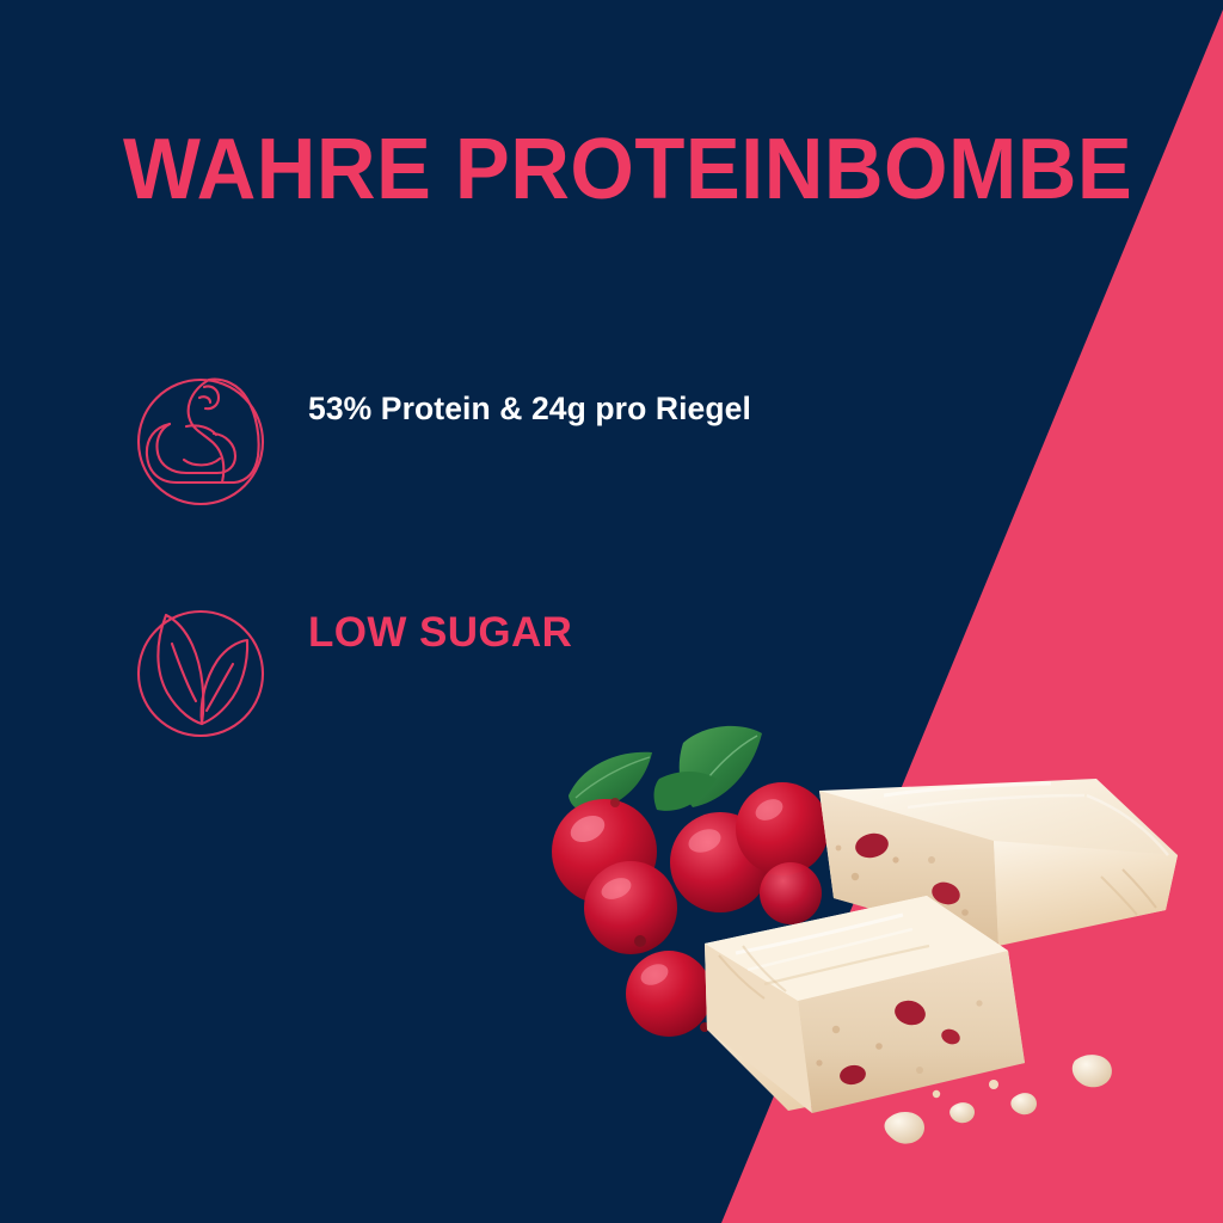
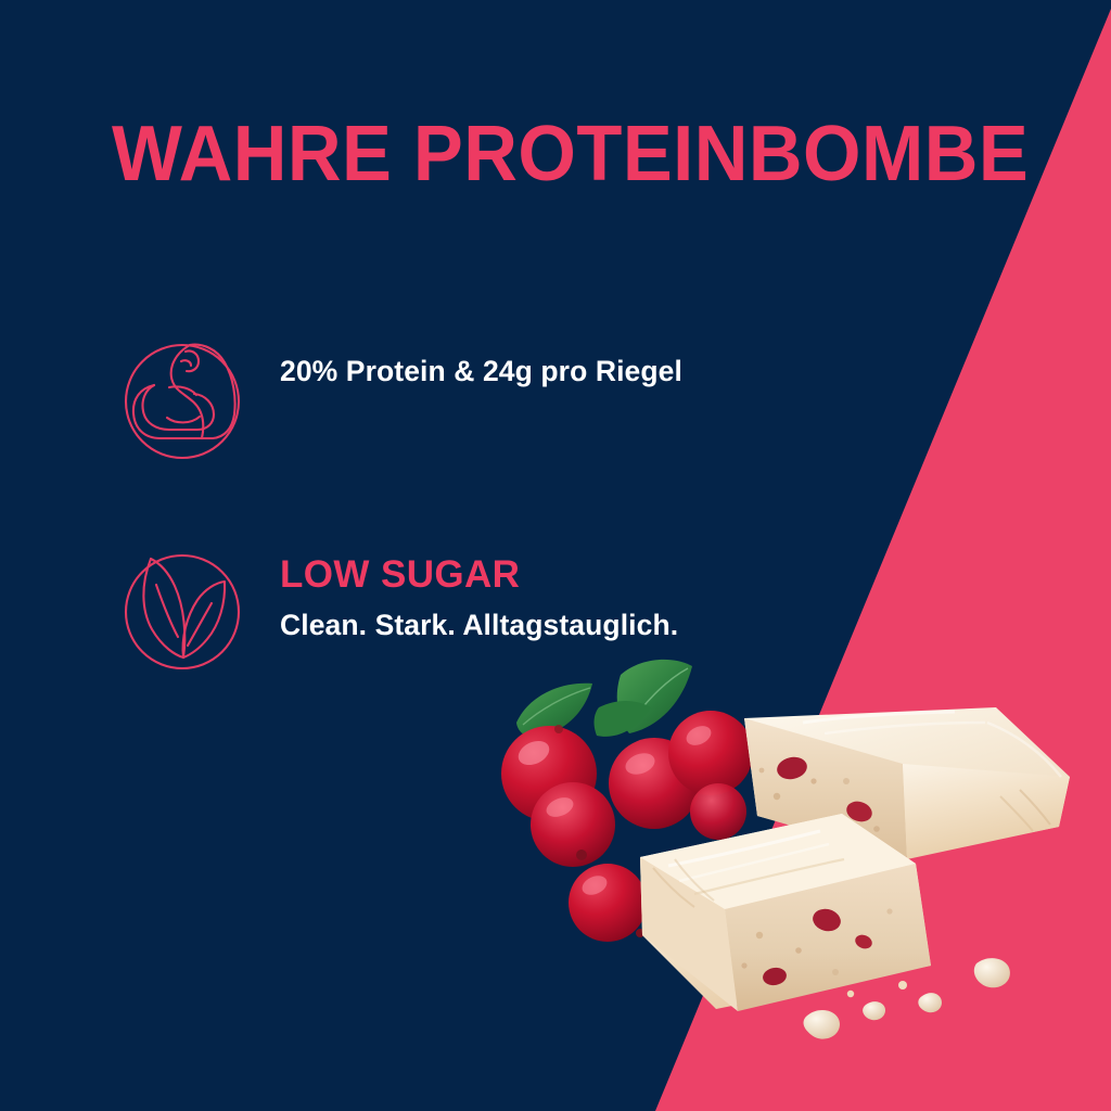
  WAHRE PROTEINBOMBE
- 53% Protein & 24g pro Riegel
+ 20% Protein & 24g pro Riegel
  LOW SUGAR
+ Clean. Stark. Alltagstauglich.
